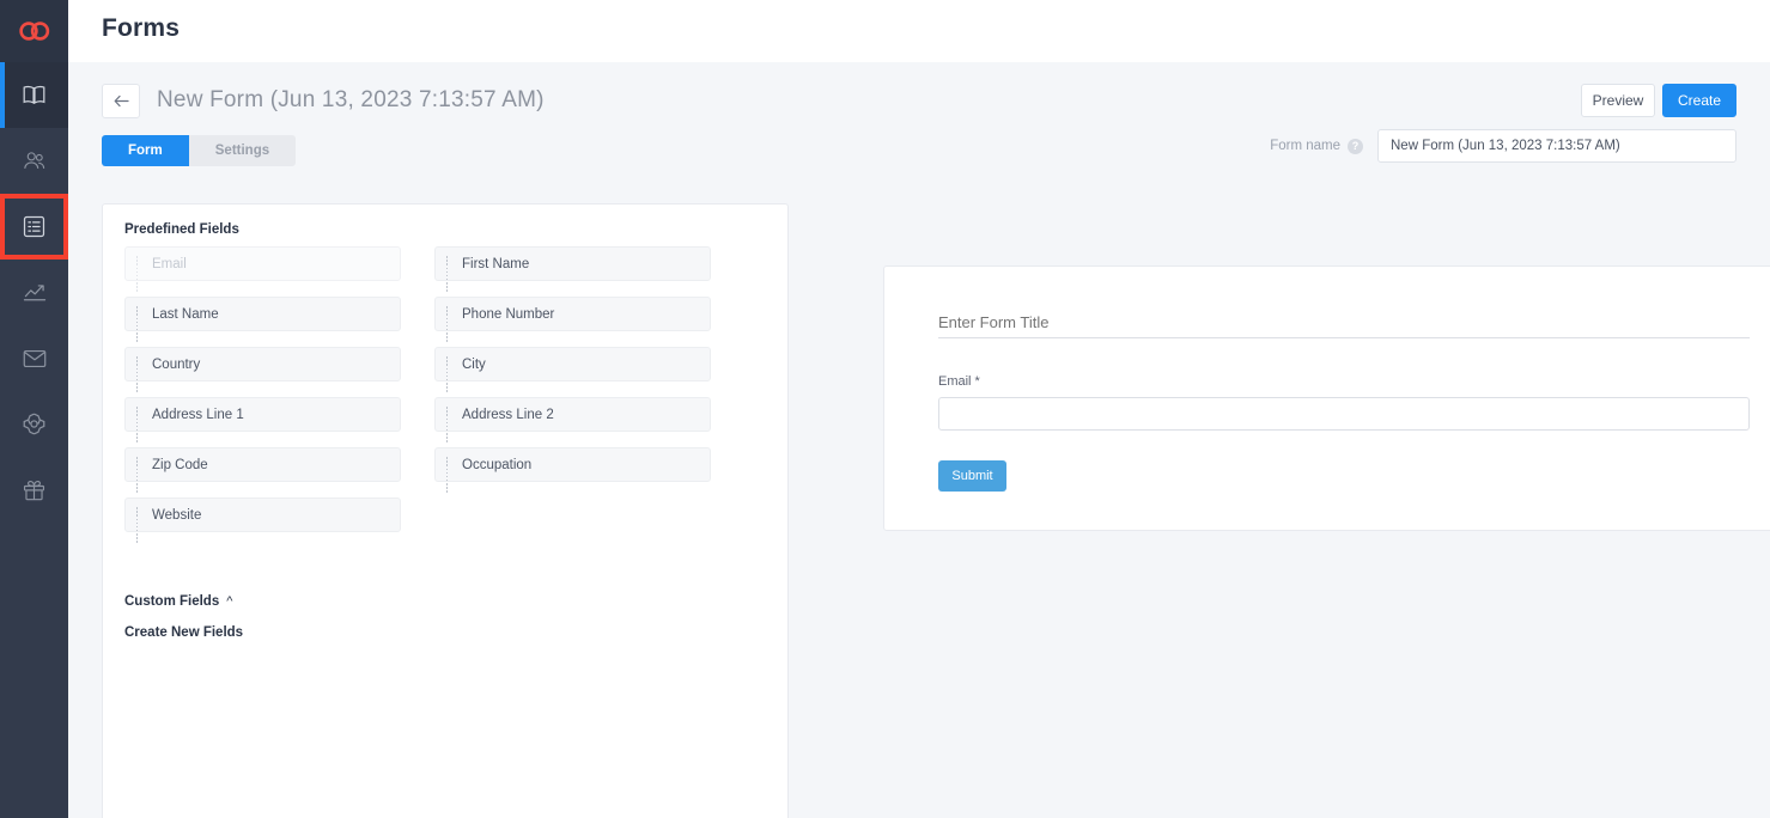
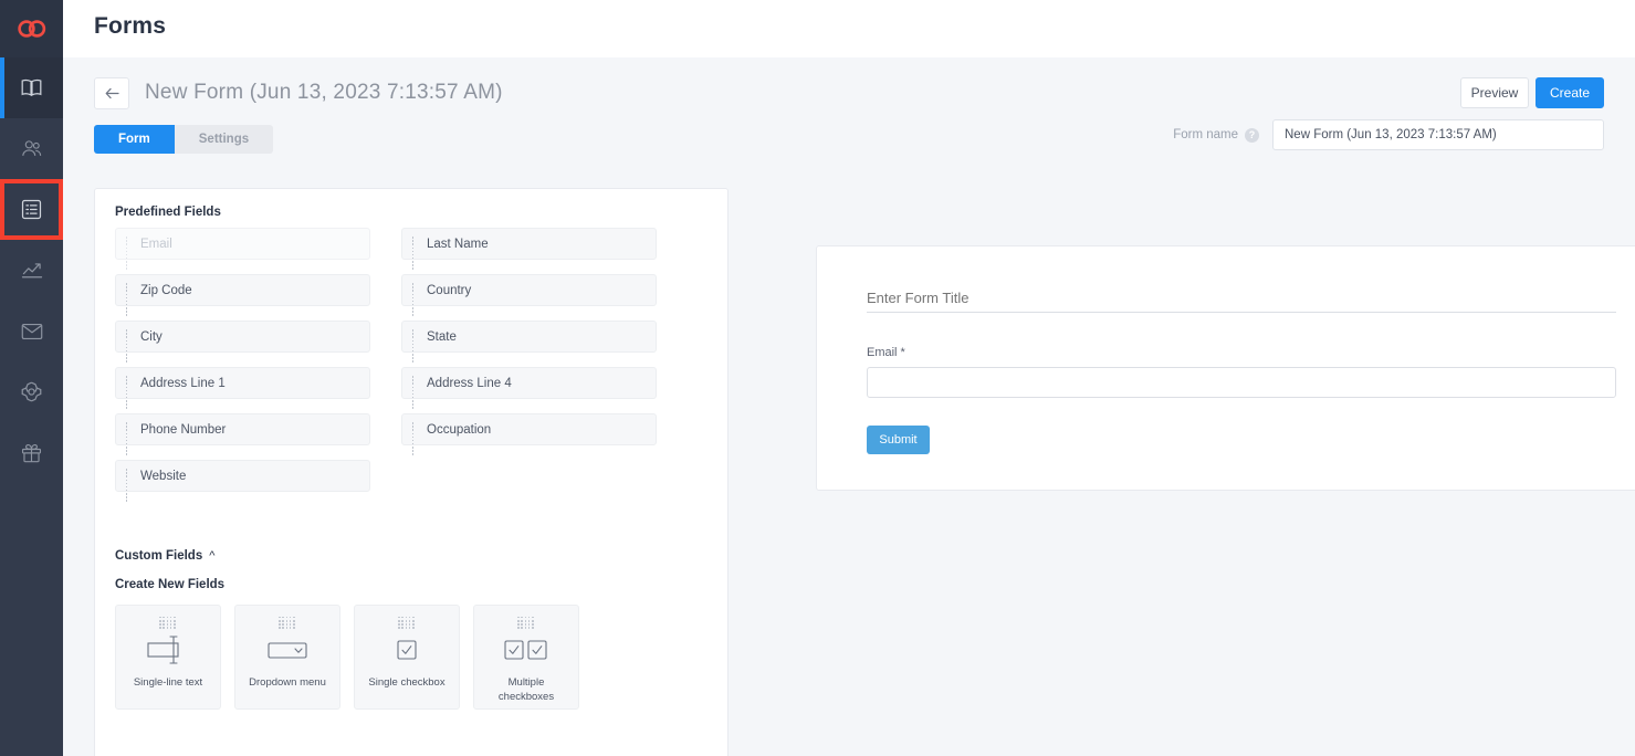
  Forms
  New Form (Jun 13, 2023 7:13:57 AM)
  Preview
  Create
  Form
  Settings
  Form name
  ?
  New Form (Jun 13, 2023 7:13:57 AM)
  Predefined Fields
  Email
- First Name
  Last Name
- Phone Number
+ Zip Code
  Country
  City
+ State
  Address Line 1
- Address Line 2
+ Address Line 4
- Zip Code
+ Phone Number
  Occupation
  Website
  Custom Fields
  ^
  Create New Fields
+ Single-line text
+ Dropdown menu
+ Single checkbox
+ Multiple checkboxes
  Enter Form Title
  Email *
  Submit
